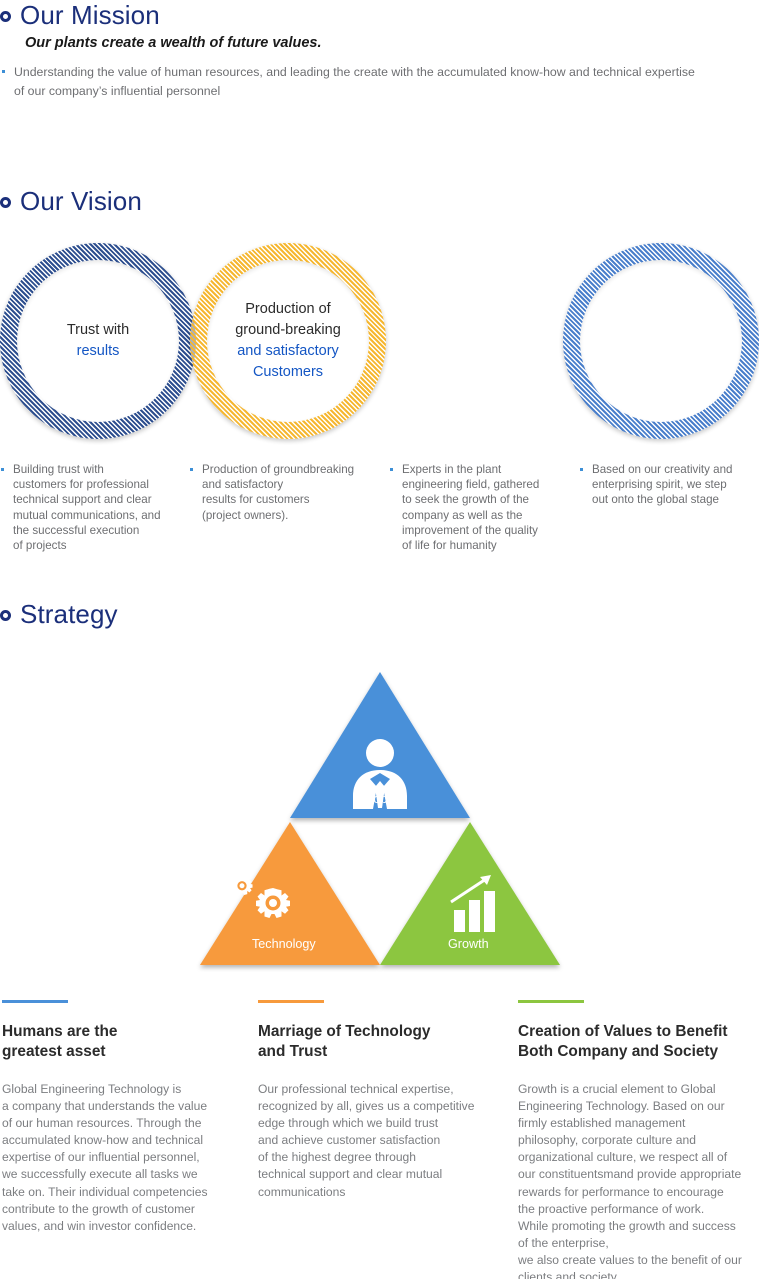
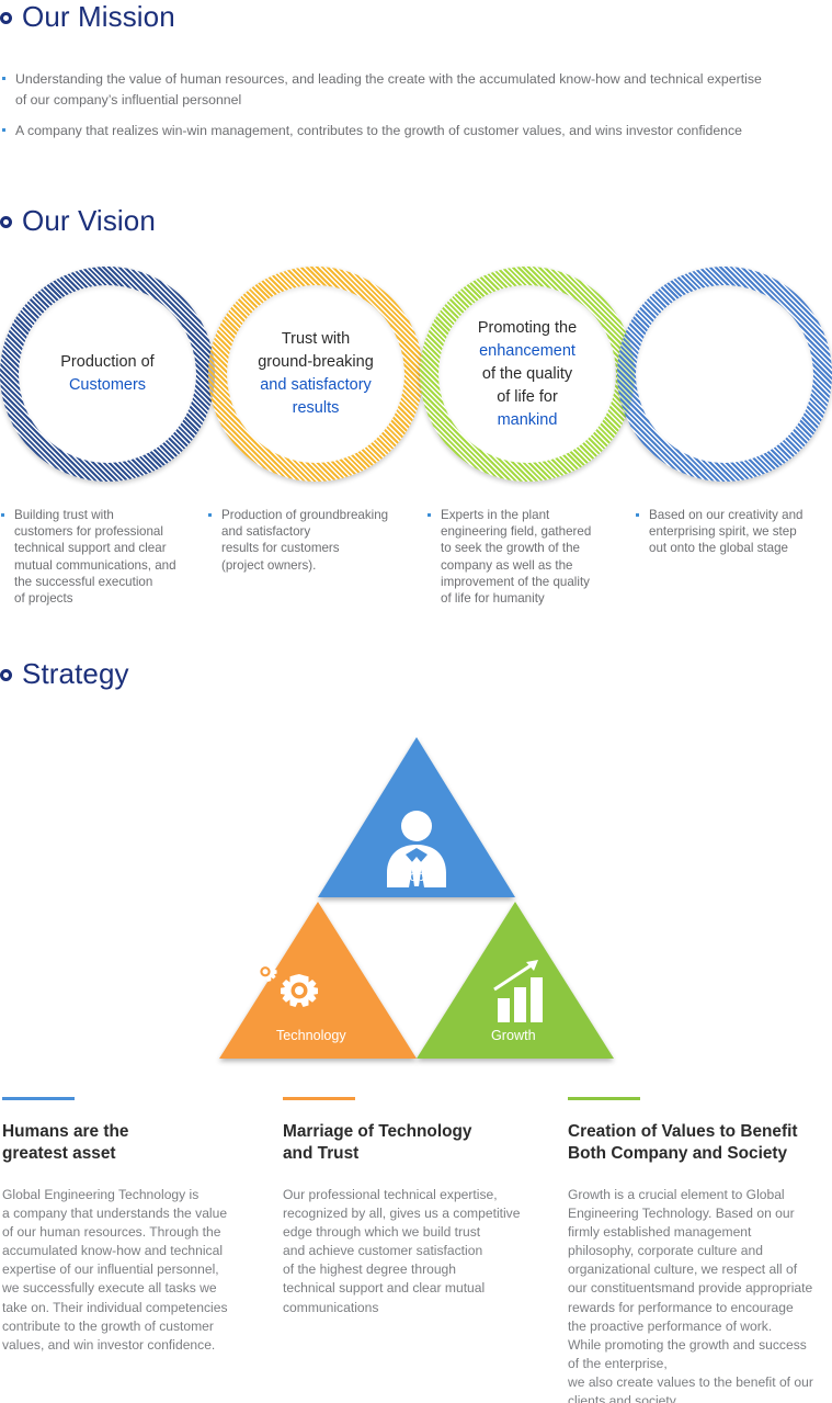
  Our Mission
- Our plants create a wealth of future values.
  Understanding the value of human resources, and leading the create with the accumulated know-how and technical expertise of our company’s influential personnel
+ A company that realizes win-win management, contributes to the growth of customer values, and wins investor confidence
  Our Vision
- Trust with
+ Production of
- results
+ Customers
- Production of
+ Trust with
  ground-breaking
  and satisfactory
- Customers
+ results
+ Promoting the
+ enhancement
+ of the quality
+ of life for
+ mankind
  Building trust with
  customers for professional
  technical support and clear
  mutual communications, and
  the successful execution
  of projects
  Production of groundbreaking
  and satisfactory
  results for customers
  (project owners).
  Experts in the plant
  engineering field, gathered
  to seek the growth of the
  company as well as the
  improvement of the quality
  of life for humanity
  Based on our creativity and
  enterprising spirit, we step
  out onto the global stage
  Strategy
  People
  Technology
  Growth
  Humans are the
  greatest asset
  Global Engineering Technology is
  a company that understands the value
  of our human resources. Through the
  accumulated know-how and technical
  expertise of our influential personnel,
  we successfully execute all tasks we
  take on. Their individual competencies
  contribute to the growth of customer
  values, and win investor confidence.
  Marriage of Technology
  and Trust
  Our professional technical expertise,
  recognized by all, gives us a competitive
  edge through which we build trust
  and achieve customer satisfaction
  of the highest degree through
  technical support and clear mutual
  communications
  Creation of Values to Benefit
  Both Company and Society
  Growth is a crucial element to Global
  Engineering Technology. Based on our
  firmly established management
  philosophy, corporate culture and
  organizational culture, we respect all of
  our constituentsmand provide appropriate
  rewards for performance to encourage
  the proactive performance of work.
  While promoting the growth and success
  of the enterprise,
  we also create values to the benefit of our
  clients and society.
